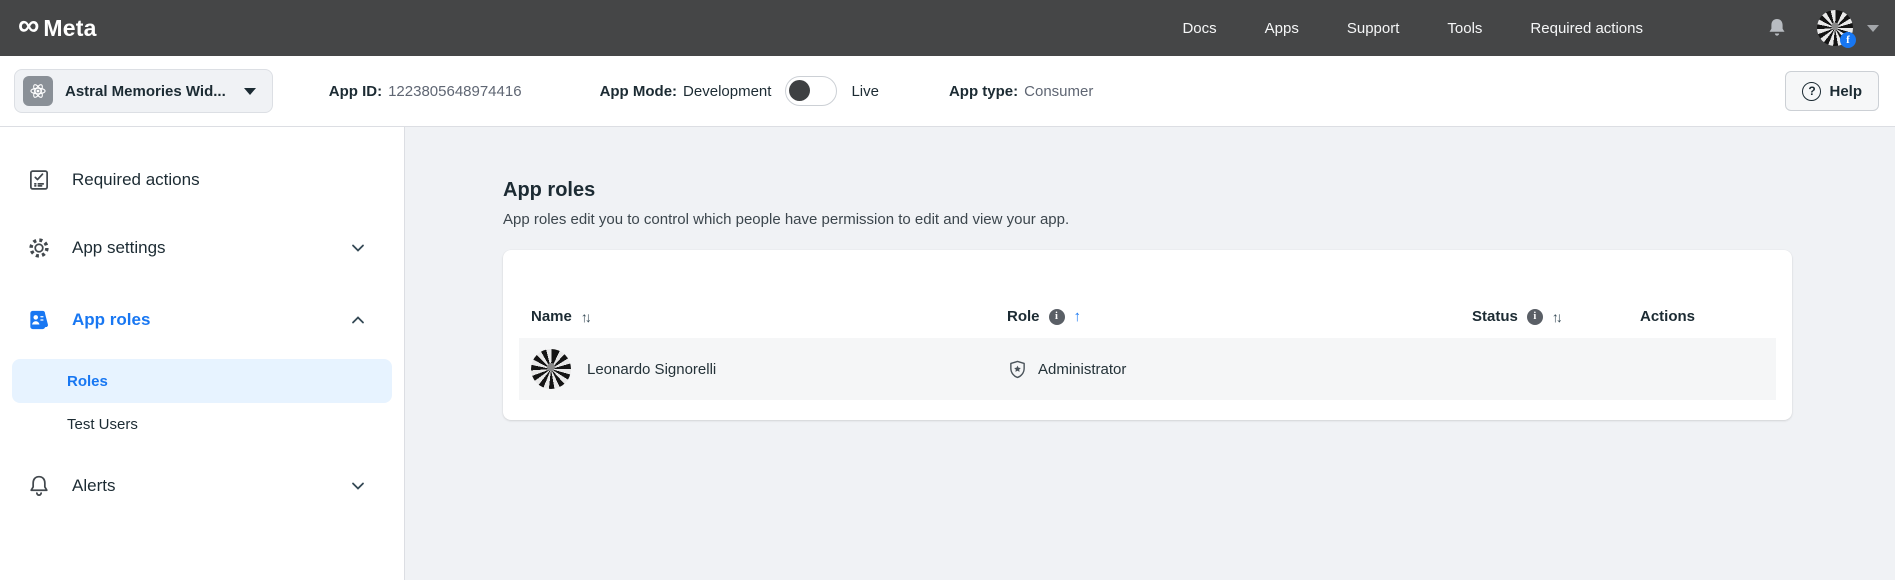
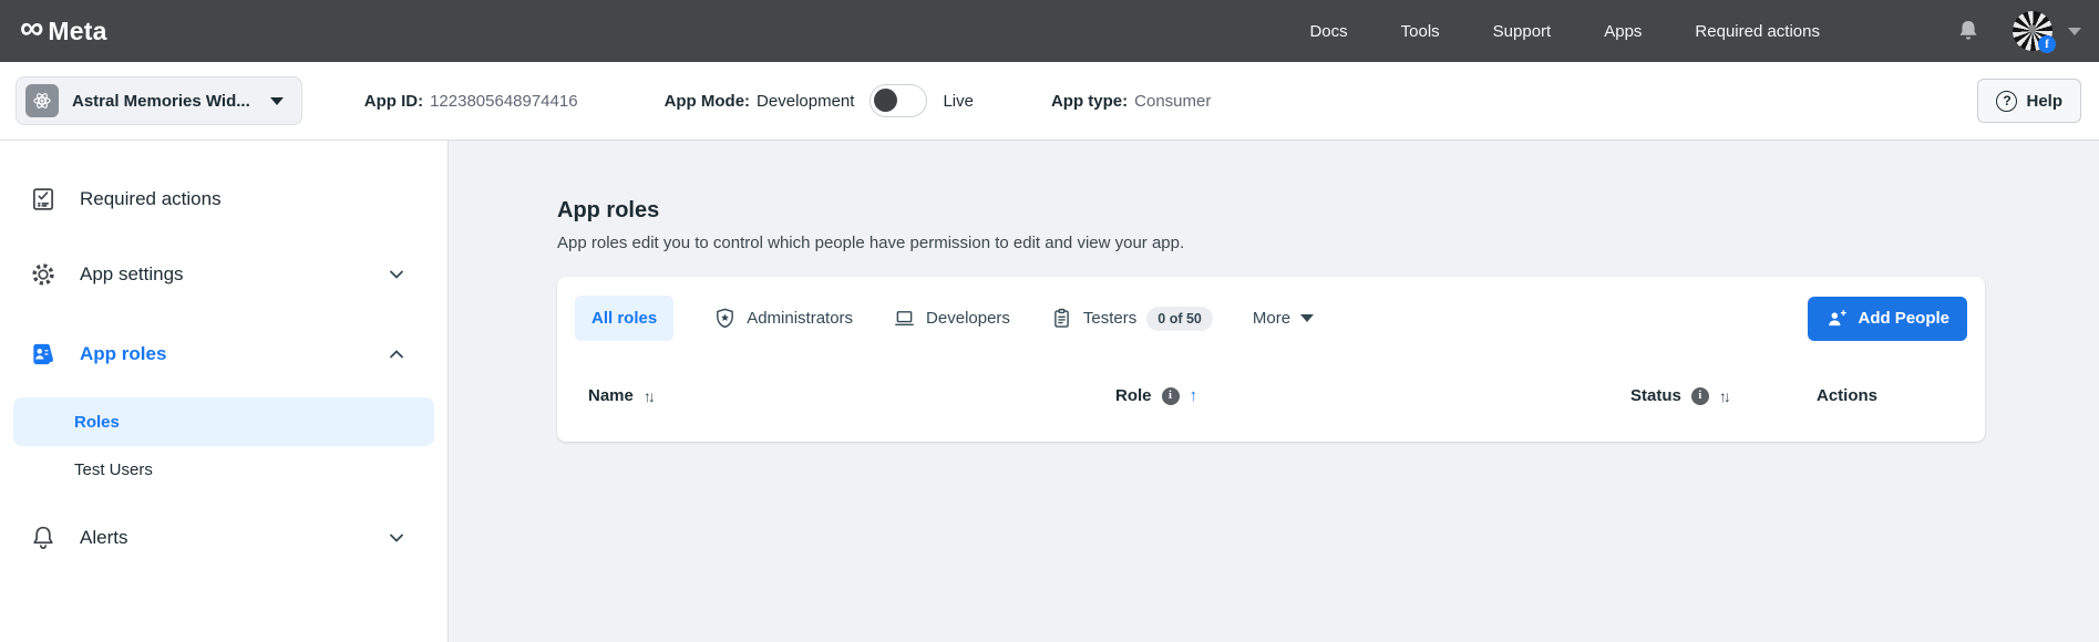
  ∞
  Meta
  Docs
- Apps
+ Tools
  Support
- Tools
+ Apps
  Required actions
  f
  Astral Memories Wid...
  App ID:
  1223805648974416
  App Mode:
  Development
  Live
  App type:
  Consumer
  ?
  Help
  Required actions
  App settings
  App roles
  Roles
  Test Users
  Alerts
  App roles
  App roles edit you to control which people have permission to edit and view your app.
+ All roles
+ Administrators
+ Developers
+ Testers
+ 0 of 50
+ More
+ Add People
  Name
  ↑↓
  Role
  i
  ↑
  Status
  i
  ↑↓
  Actions
- Leonardo Signorelli
- Administrator
